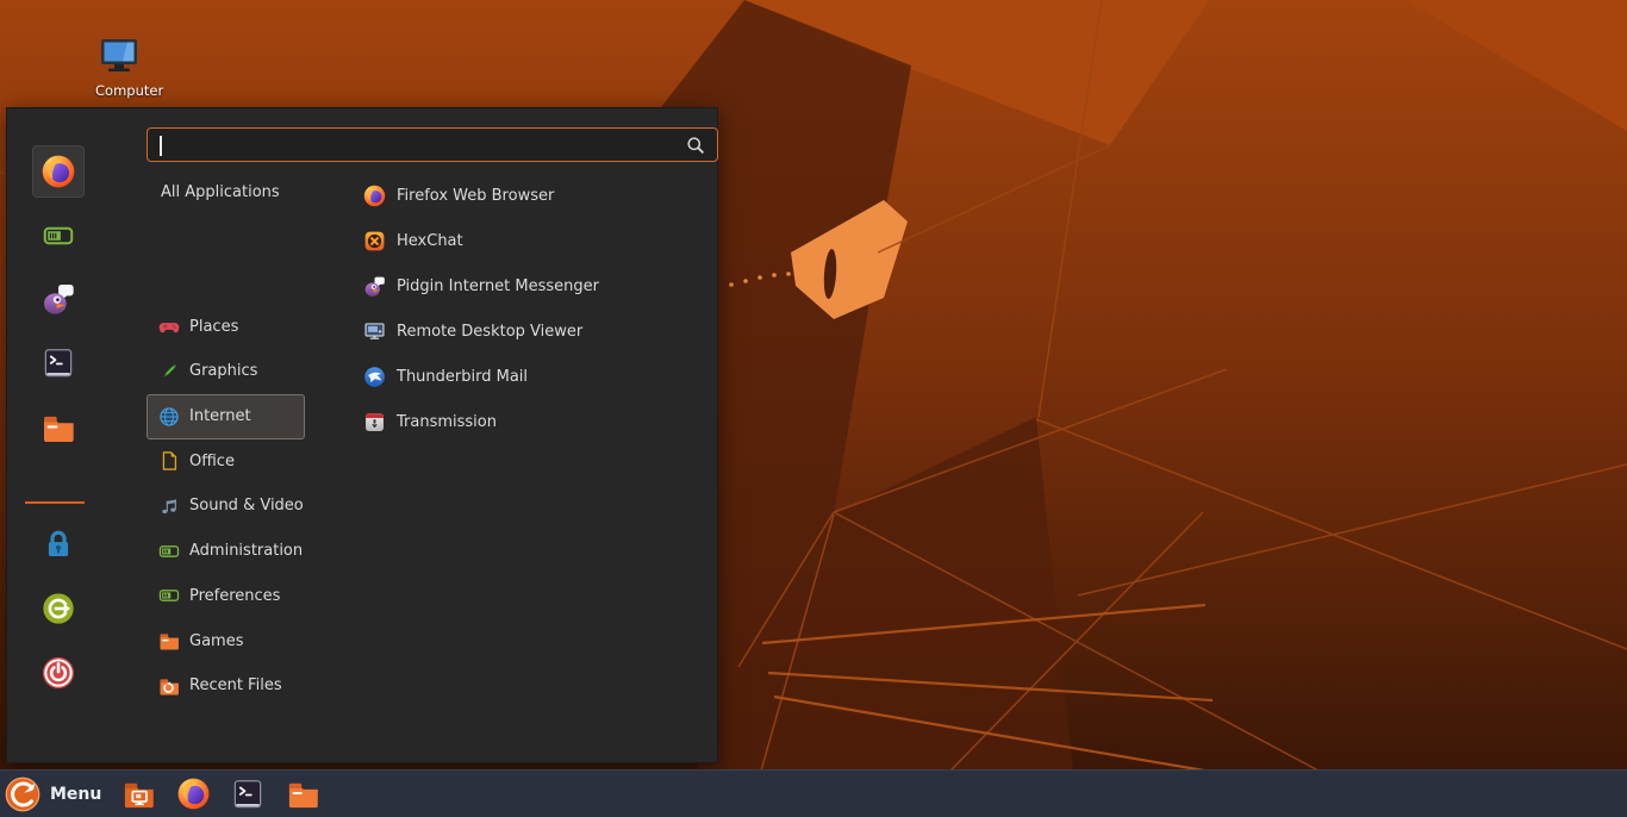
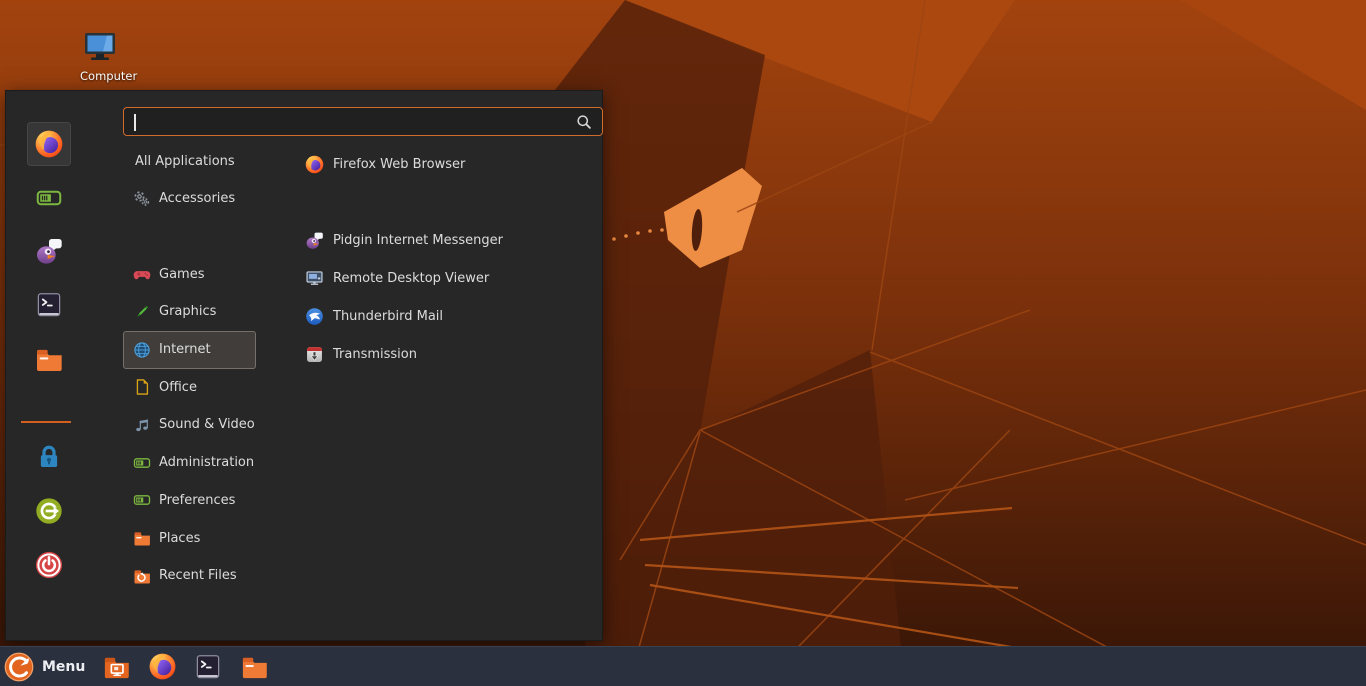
  Computer
  All Applications
+ Accessories
- Places
+ Games
  Graphics
  Internet
  Office
  Sound & Video
  Administration
  Preferences
- Games
+ Places
  Recent Files
  Firefox Web Browser
- HexChat
  Pidgin Internet Messenger
  Remote Desktop Viewer
  Thunderbird Mail
  Transmission
  Menu
